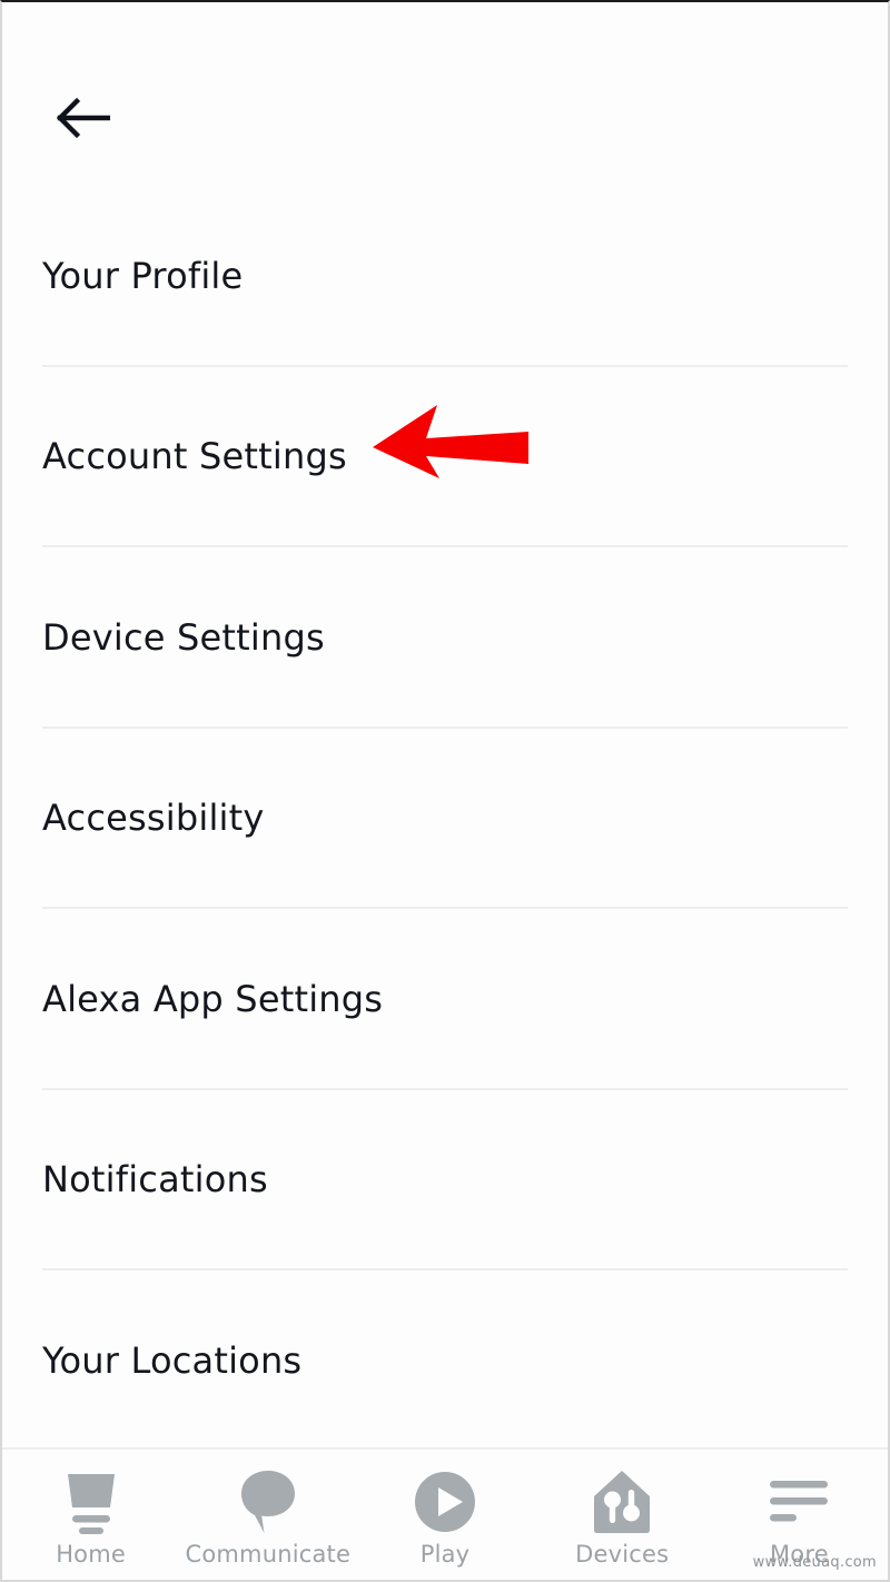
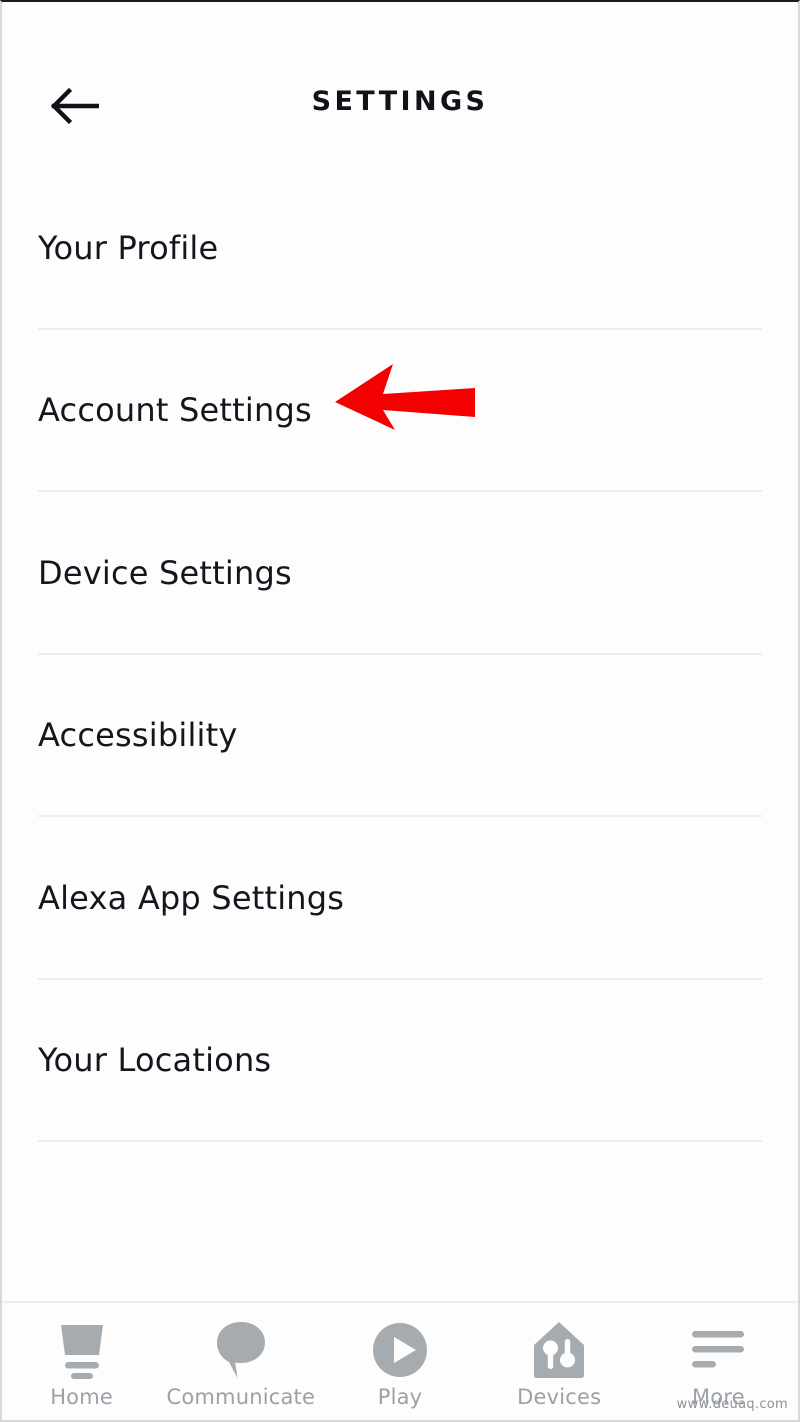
+ SETTINGS
  Your Profile
  Account Settings
  Device Settings
  Accessibility
  Alexa App Settings
- Notifications
  Your Locations
  Home
  Communicate
  Play
  Devices
  More
  www.deuaq.com
